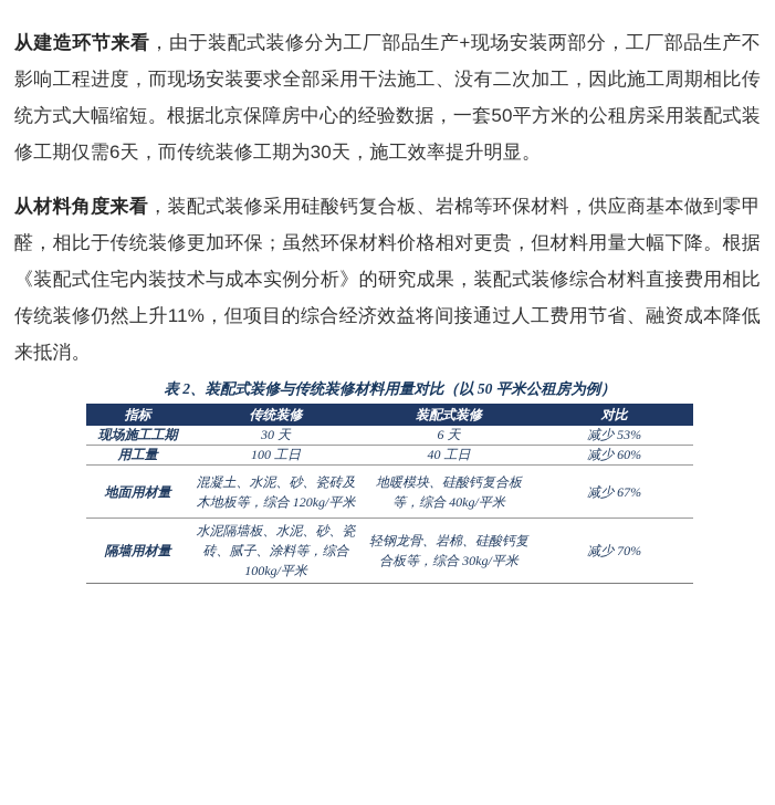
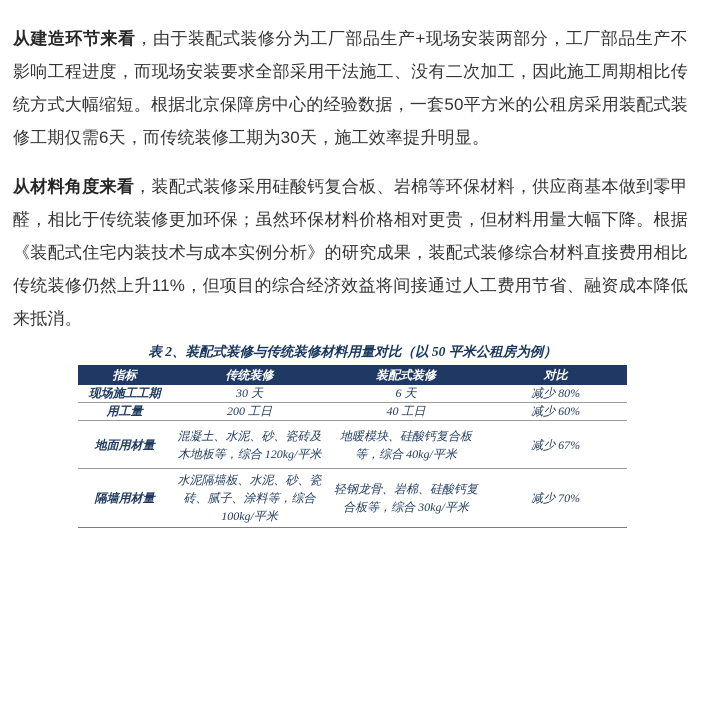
  从建造环节来看，由于装配式装修分为工厂部品生产+现场安装两部分，工厂部品生产不影响工程进度，而现场安装要求全部采用干法施工、没有二次加工，因此施工周期相比传统方式大幅缩短。根据北京保障房中心的经验数据，一套50平方米的公租房采用装配式装修工期仅需6天，而传统装修工期为30天，施工效率提升明显。
  从材料角度来看，装配式装修采用硅酸钙复合板、岩棉等环保材料，供应商基本做到零甲醛，相比于传统装修更加环保；虽然环保材料价格相对更贵，但材料用量大幅下降。根据《装配式住宅内装技术与成本实例分析》的研究成果，装配式装修综合材料直接费用相比传统装修仍然上升11%，但项目的综合经济效益将间接通过人工费用节省、融资成本降低来抵消。
  表 2、装配式装修与传统装修材料用量对比（以 50 平米公租房为例）
  指标	传统装修	装配式装修	对比
- 现场施工工期	30 天	6 天	减少 53%
+ 现场施工工期	30 天	6 天	减少 80%
- 用工量	100 工日	40 工日	减少 60%
+ 用工量	200 工日	40 工日	减少 60%
  地面用材量	混凝土、水泥、砂、瓷砖及木地板等，综合 120kg/平米	地暖模块、硅酸钙复合板等，综合 40kg/平米	减少 67%
  隔墙用材量	水泥隔墙板、水泥、砂、瓷砖、腻子、涂料等，综合 100kg/平米	轻钢龙骨、岩棉、硅酸钙复合板等，综合 30kg/平米	减少 70%
